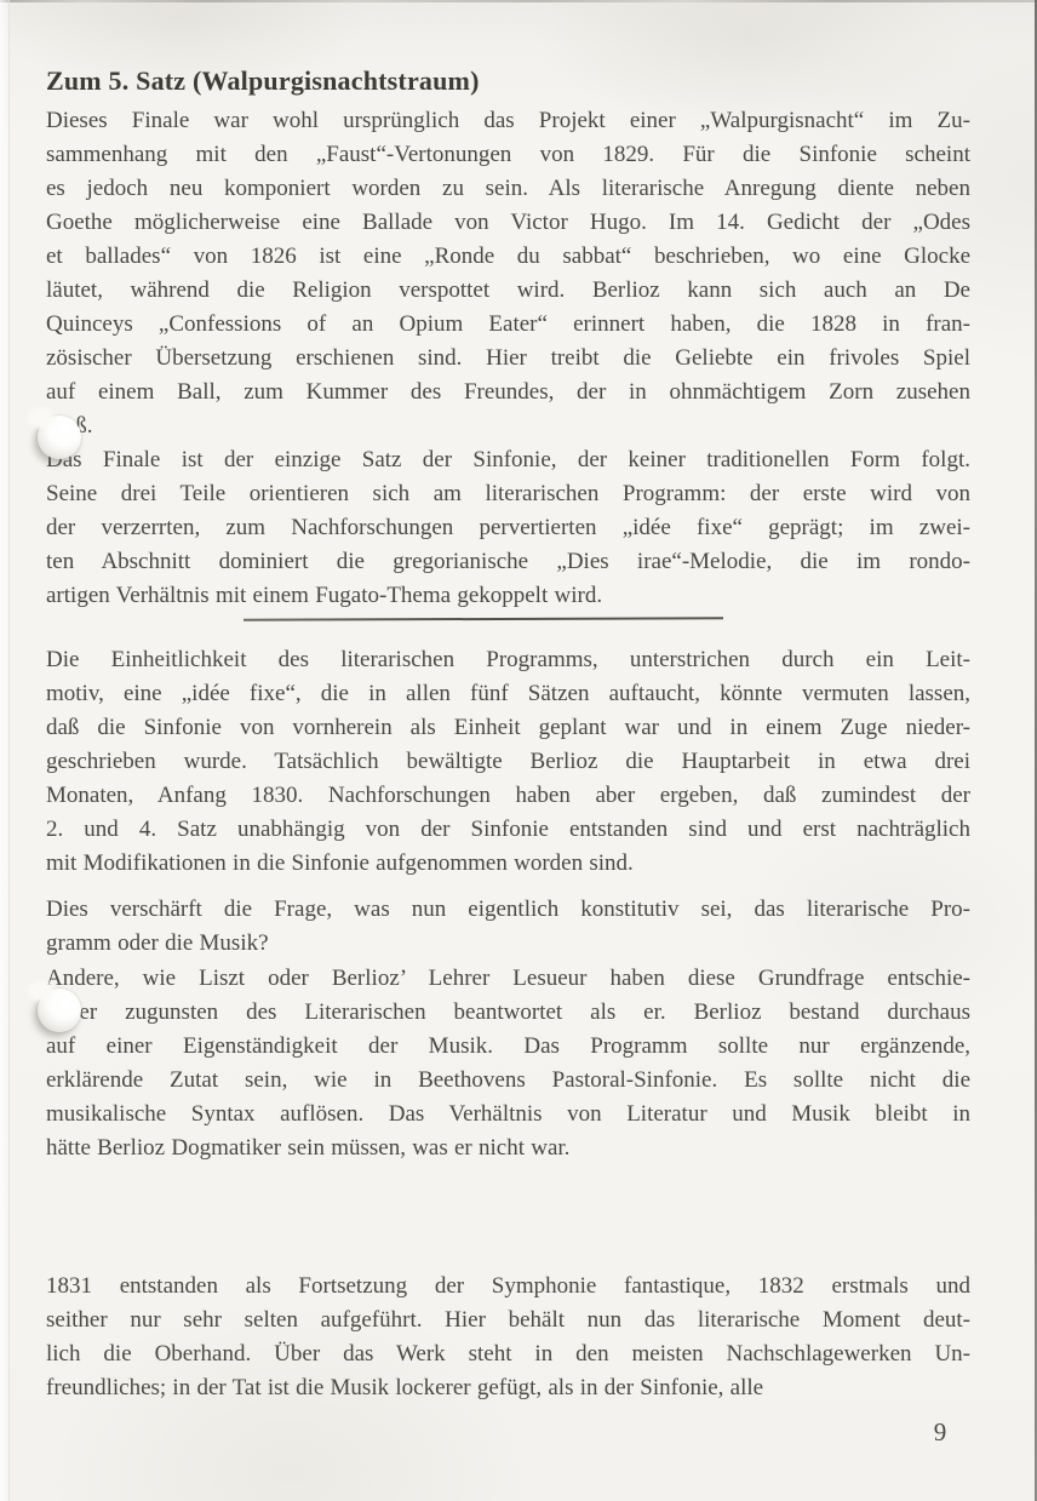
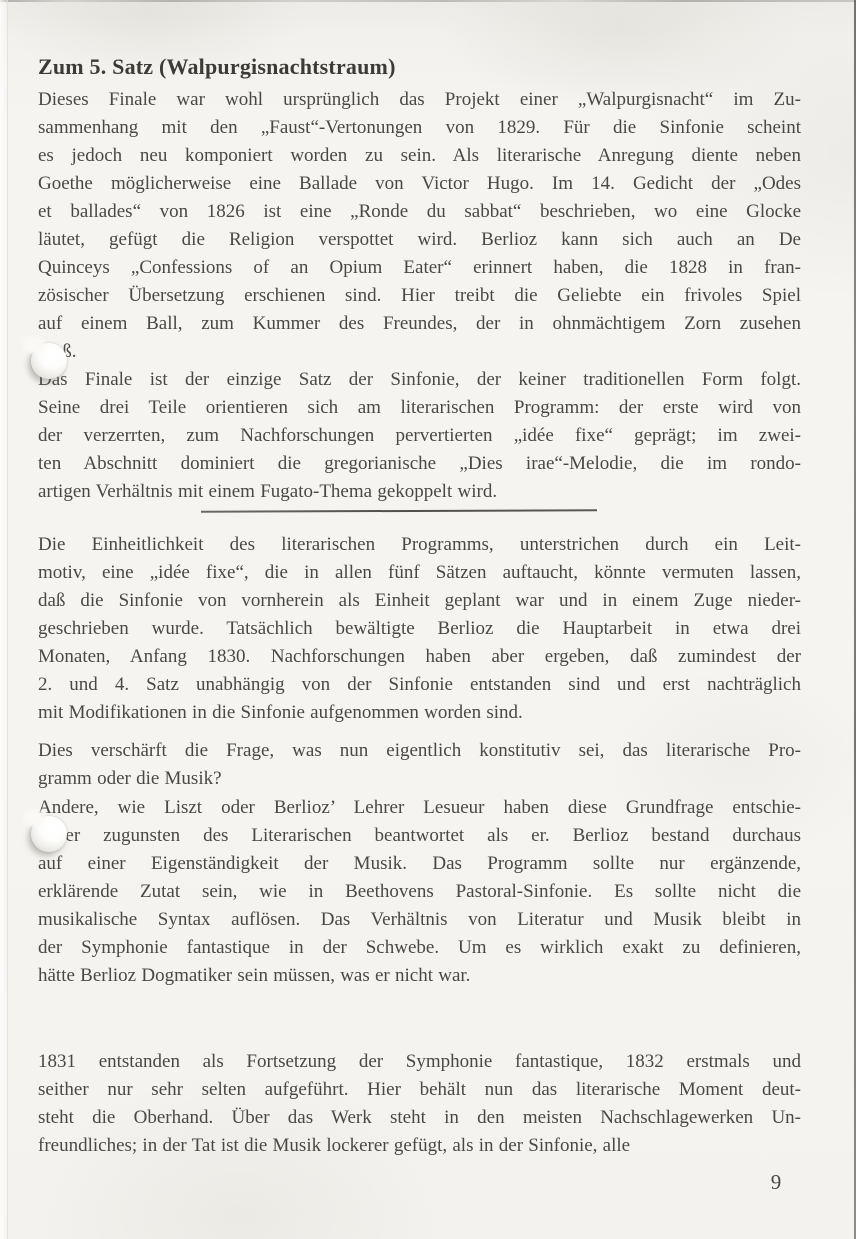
  Zum 5. Satz (Walpurgisnachtstraum)
  Dieses Finale war wohl ursprünglich das Projekt einer „Walpurgisnacht“ im Zu-
  sammenhang mit den „Faust“-Vertonungen von 1829. Für die Sinfonie scheint
  es jedoch neu komponiert worden zu sein. Als literarische Anregung diente neben
  Goethe möglicherweise eine Ballade von Victor Hugo. Im 14. Gedicht der „Odes
  et ballades“ von 1826 ist eine „Ronde du sabbat“ beschrieben, wo eine Glocke
- läutet, während die Religion verspottet wird. Berlioz kann sich auch an De
+ läutet, gefügt die Religion verspottet wird. Berlioz kann sich auch an De
  Quinceys „Confessions of an Opium Eater“ erinnert haben, die 1828 in fran-
  zösischer Übersetzung erschienen sind. Hier treibt die Geliebte ein frivoles Spiel
  auf einem Ball, zum Kummer des Freundes, der in ohnmächtigem Zorn zusehen
  Das Finale ist der einzige Satz der Sinfonie, der keiner traditionellen Form folgt.
  Seine drei Teile orientieren sich am literarischen Programm: der erste wird von
  der verzerrten, zum Nachforschungen pervertierten „idée fixe“ geprägt; im zwei-
  ten Abschnitt dominiert die gregorianische „Dies irae“-Melodie, die im rondo-
  artigen Verhältnis mit einem Fugato-Thema gekoppelt wird.
  Die Einheitlichkeit des literarischen Programms, unterstrichen durch ein Leit-
  motiv, eine „idée fixe“, die in allen fünf Sätzen auftaucht, könnte vermuten lassen,
  daß die Sinfonie von vornherein als Einheit geplant war und in einem Zuge nieder-
  geschrieben wurde. Tatsächlich bewältigte Berlioz die Hauptarbeit in etwa drei
  Monaten, Anfang 1830. Nachforschungen haben aber ergeben, daß zumindest der
  2. und 4. Satz unabhängig von der Sinfonie entstanden sind und erst nachträglich
  mit Modifikationen in die Sinfonie aufgenommen worden sind.
  Dies verschärft die Frage, was nun eigentlich konstitutiv sei, das literarische Pro-
  gramm oder die Musik?
  Andere, wie Liszt oder Berlioz’ Lehrer Lesueur haben diese Grundfrage entschie-
  er zugunsten des Literarischen beantwortet als er. Berlioz bestand durchaus
  auf einer Eigenständigkeit der Musik. Das Programm sollte nur ergänzende,
  erklärende Zutat sein, wie in Beethovens Pastoral-Sinfonie. Es sollte nicht die
  musikalische Syntax auflösen. Das Verhältnis von Literatur und Musik bleibt in
+ der Symphonie fantastique in der Schwebe. Um es wirklich exakt zu definieren,
  hätte Berlioz Dogmatiker sein müssen, was er nicht war.
  1831 entstanden als Fortsetzung der Symphonie fantastique, 1832 erstmals und
  seither nur sehr selten aufgeführt. Hier behält nun das literarische Moment deut-
- lich die Oberhand. Über das Werk steht in den meisten Nachschlagewerken Un-
+ steht die Oberhand. Über das Werk steht in den meisten Nachschlagewerken Un-
  freundliches; in der Tat ist die Musik lockerer gefügt, als in der Sinfonie, alle
  9
